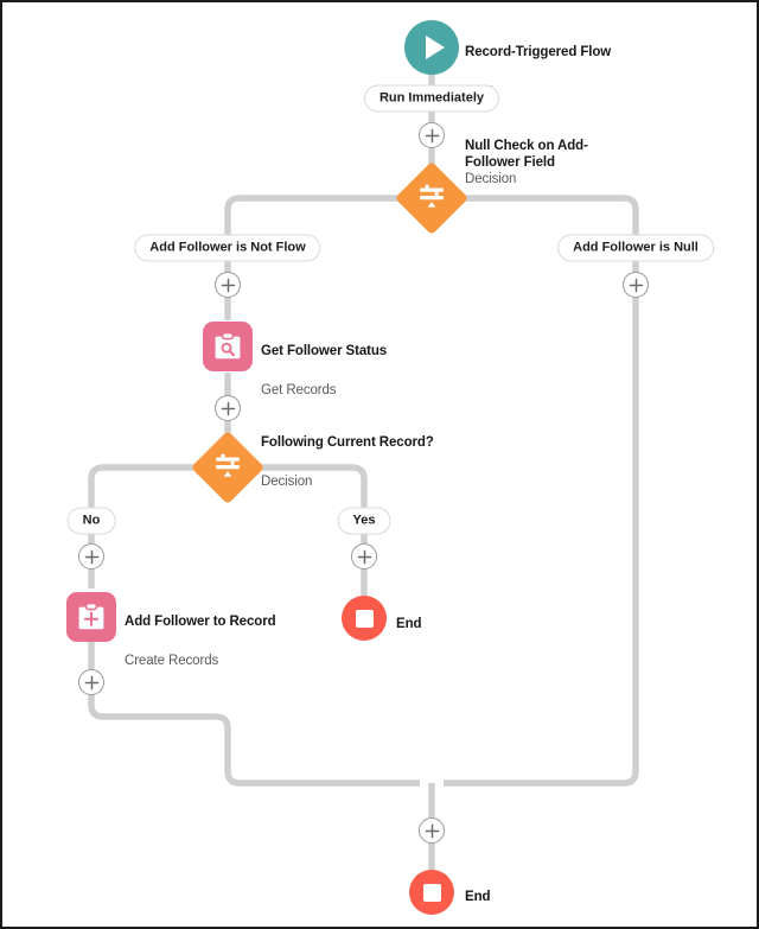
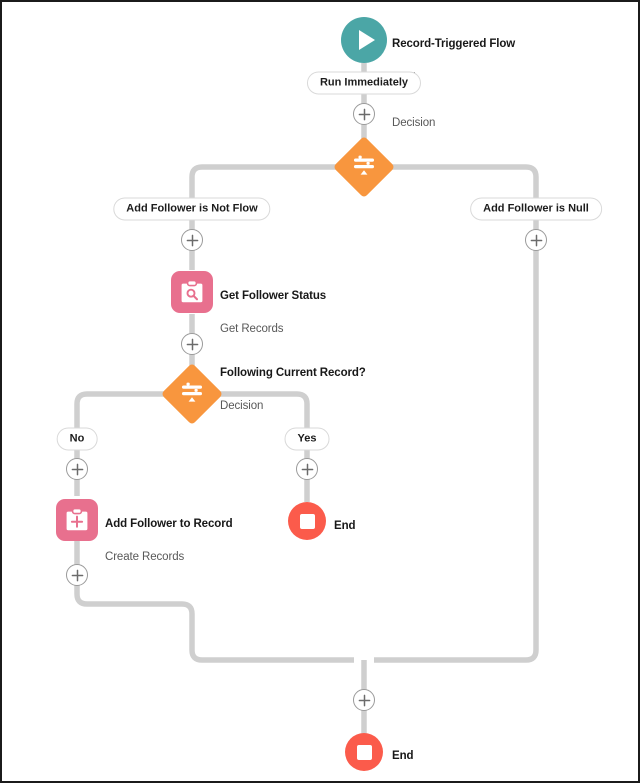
  Record-Triggered Flow
  Run Immediately
- Null Check on Add- Follower Field
  Decision
  Add Follower is Not Flow
  Add Follower is Null
  Get Follower Status
  Get Records
  Following Current Record?
  Decision
  No
  Yes
  Add Follower to Record
  Create Records
  End
  End
